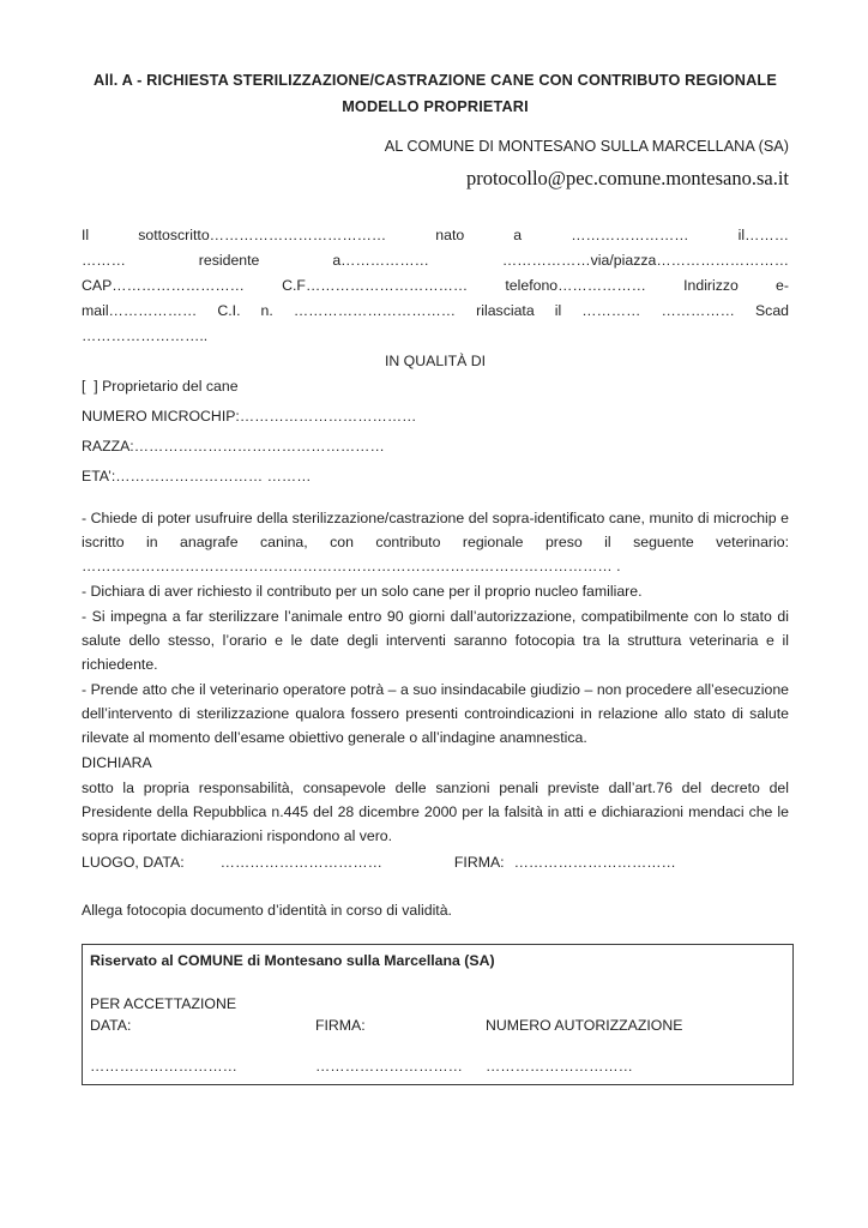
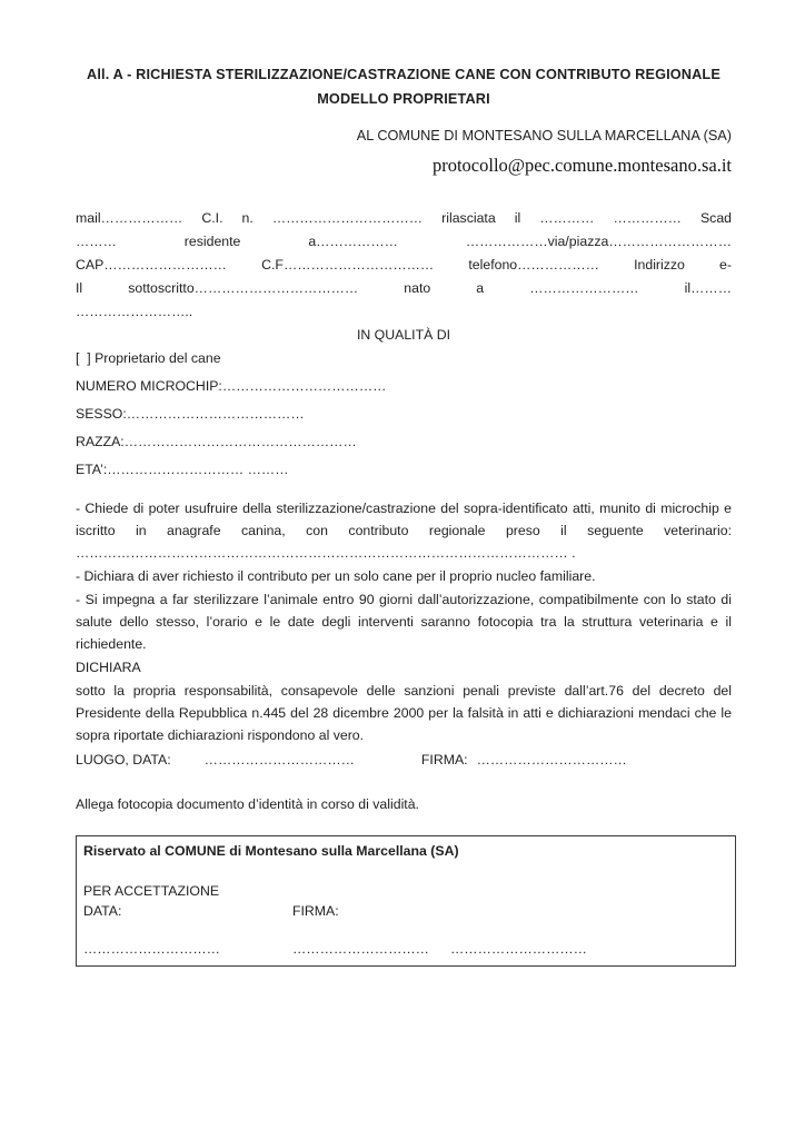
  All. A - RICHIESTA STERILIZZAZIONE/CASTRAZIONE CANE CON CONTRIBUTO REGIONALE
  MODELLO PROPRIETARI
  AL COMUNE DI MONTESANO SULLA MARCELLANA (SA)
  protocollo@pec.comune.montesano.sa.it
- Il sottoscritto……………………………… nato a …………………… il………
+ mail……………… C.I. n. …………………………… rilasciata il ………… …………… Scad
  ……… residente a……………… ………………via/piazza………………………
  CAP……………………… C.F…………………………… telefono……………… Indirizzo e-
- mail……………… C.I. n. …………………………… rilasciata il ………… …………… Scad
+ Il sottoscritto……………………………… nato a …………………… il………
  ……………………..
  IN QUALITÀ DI
  [ ] Proprietario del cane
  NUMERO MICROCHIP:………………………………
+ SESSO:…………………………………
  RAZZA:……………………………………………
  ETA’:………………………… ………
- - Chiede di poter usufruire della sterilizzazione/castrazione del sopra-identificato cane, munito di microchip e
+ - Chiede di poter usufruire della sterilizzazione/castrazione del sopra-identificato atti, munito di microchip e
  iscritto in anagrafe canina, con contributo regionale preso il seguente veterinario:
  ……………………………………………………………………………………………… .
  - Dichiara di aver richiesto il contributo per un solo cane per il proprio nucleo familiare.
  - Si impegna a far sterilizzare l’animale entro 90 giorni dall’autorizzazione, compatibilmente con lo stato di
  salute dello stesso, l’orario e le date degli interventi saranno fotocopia tra la struttura veterinaria e il
  richiedente.
- - Prende atto che il veterinario operatore potrà – a suo insindacabile giudizio – non procedere all’esecuzione
- dell’intervento di sterilizzazione qualora fossero presenti controindicazioni in relazione allo stato di salute
- rilevate al momento dell’esame obiettivo generale o all’indagine anamnestica.
  DICHIARA
  sotto la propria responsabilità, consapevole delle sanzioni penali previste dall’art.76 del decreto del
  Presidente della Repubblica n.445 del 28 dicembre 2000 per la falsità in atti e dichiarazioni mendaci che le
  sopra riportate dichiarazioni rispondono al vero.
  LUOGO, DATA: …………………………… FIRMA: ……………………………
  Allega fotocopia documento d’identità in corso di validità.
  Riservato al COMUNE di Montesano sulla Marcellana (SA)
  PER ACCETTAZIONE
  DATA:
  FIRMA:
- NUMERO AUTORIZZAZIONE
  …………………………
  …………………………
  …………………………
